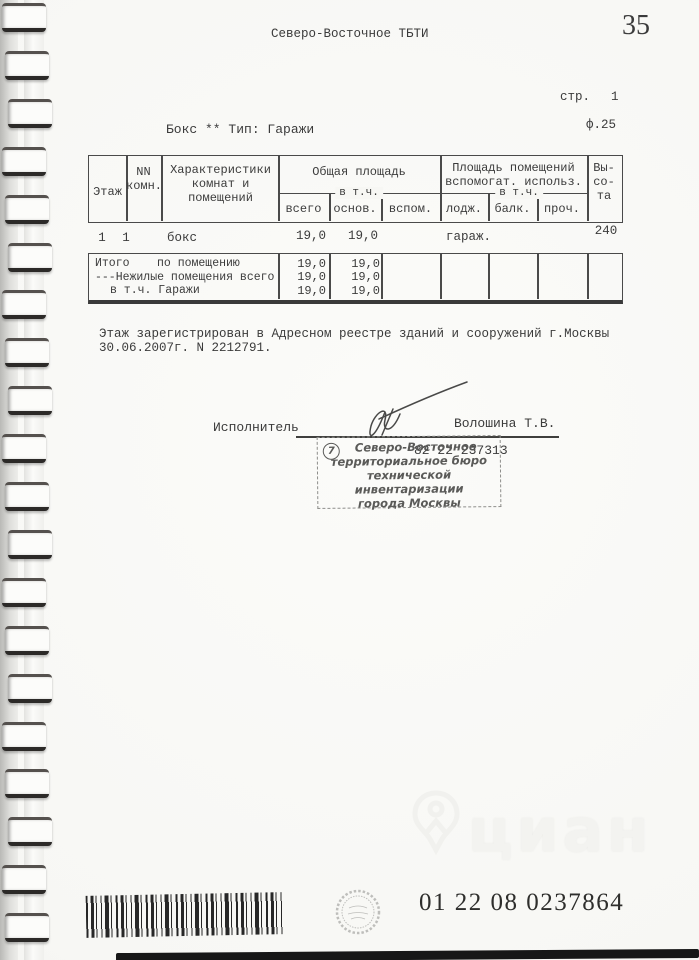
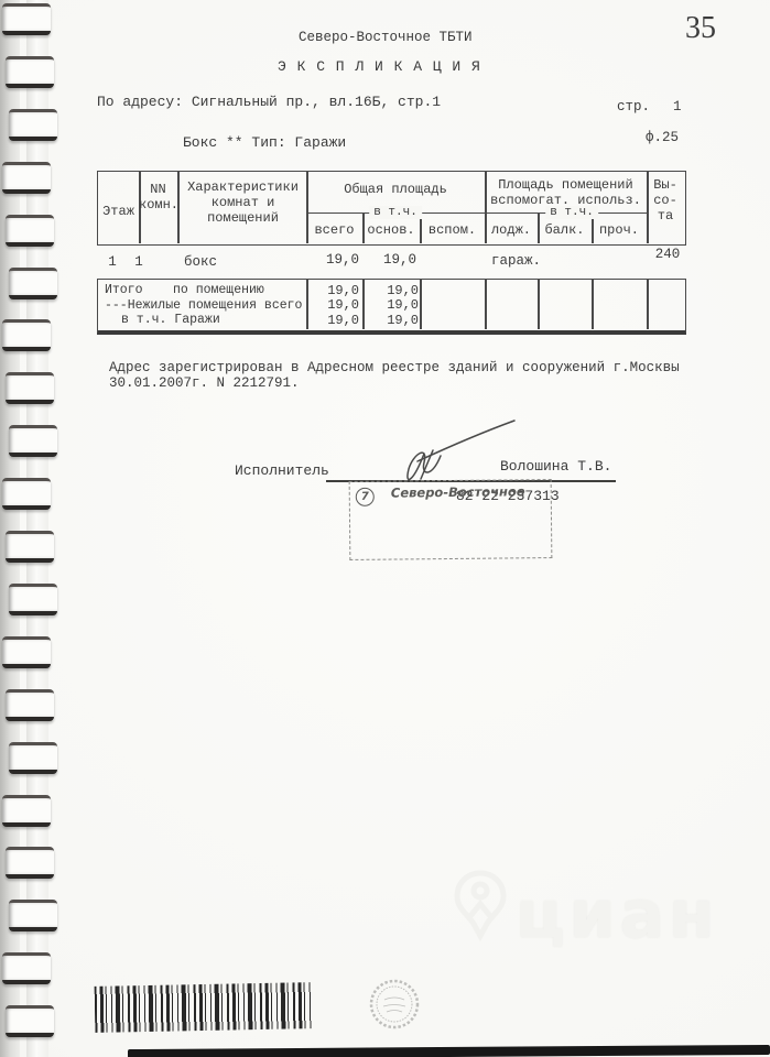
  35
  Северо-Восточное ТБТИ
+ Э К С П Л И К А Ц И Я
+ По адресу: Сигнальный пр., вл.16Б, стр.1
  стр.
  1
  ф.25
  Бокс ** Тип: Гаражи
  Этаж
  NN
  комн.
  Характеристики
  комнат и
  помещений
  Общая площадь
  в т.ч.
  всего
  основ.
  вспом.
  Площадь помещений
  вспомогат. использ.
  в т.ч.
  лодж.
  балк.
  проч.
  Вы-
  со-
  та
  1
  1
  бокс
  19,0
  19,0
  гараж.
  240
  Итого
  по помещению
  19,0
  19,0
  ---Нежилые помещения всего
  19,0
  19,0
  в т.ч. Гаражи
  19,0
  19,0
- Этаж зарегистрирован в Адресном реестре зданий и сооружений г.Москвы
+ Адрес зарегистрирован в Адресном реестре зданий и сооружений г.Москвы
- 30.06.2007г. N 2212791.
+ 30.01.2007г. N 2212791.
  Исполнитель
  Волошина Т.В.
  82 22 237313
  7
  Северо-Восточное
- территориальное бюро
- технической инвентаризации
- города Москвы
- 01 22 08 0237864
